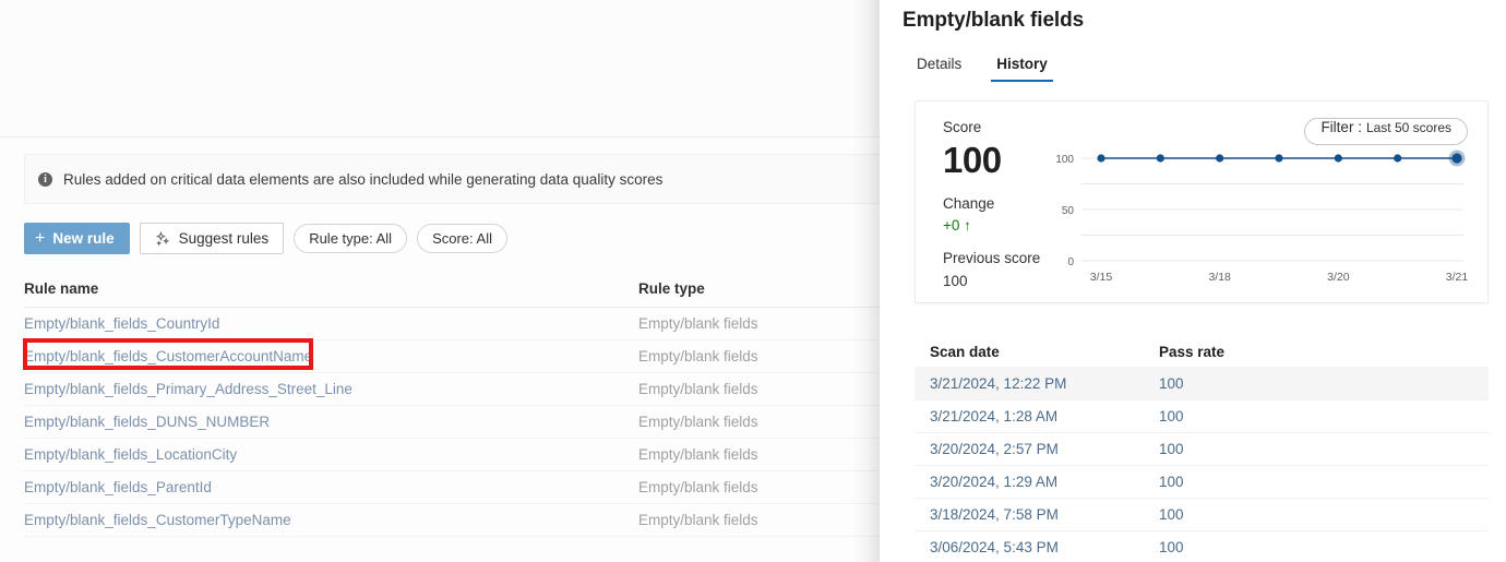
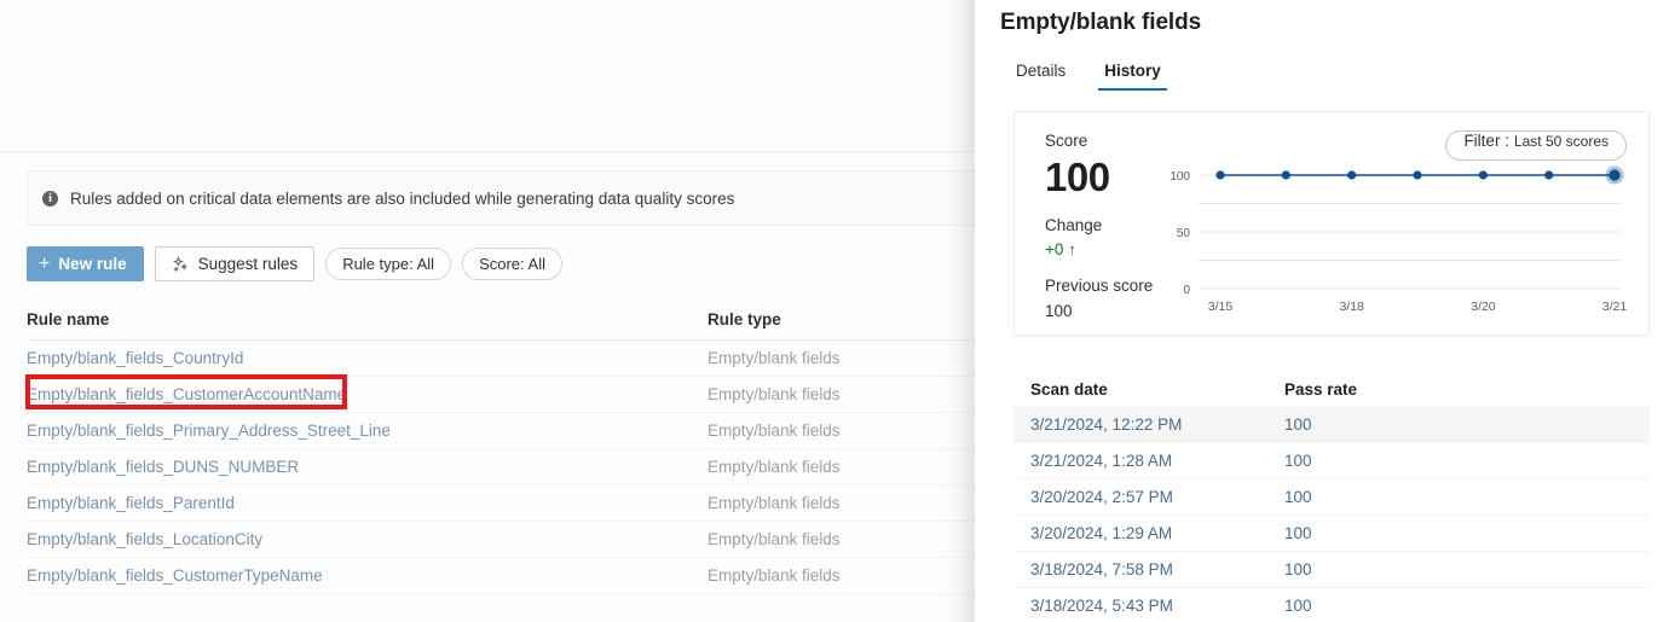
  i
  Rules added on critical data elements are also included while generating data quality scores
  +
  New rule
  Suggest rules
  Rule type: All
  Score: All
  Rule name
  Rule type
  Empty/blank_fields_CountryId
  Empty/blank fields
  Empty/blank_fields_CustomerAccountName
  Empty/blank fields
  Empty/blank_fields_Primary_Address_Street_Line
  Empty/blank fields
  Empty/blank_fields_DUNS_NUMBER
  Empty/blank fields
- Empty/blank_fields_LocationCity
+ Empty/blank_fields_ParentId
  Empty/blank fields
- Empty/blank_fields_ParentId
+ Empty/blank_fields_LocationCity
  Empty/blank fields
  Empty/blank_fields_CustomerTypeName
  Empty/blank fields
  Empty/blank fields
  Details
  History
  Score
  100
  Change
  +0 ↑
  Previous score
  100
  Filter :
  Last 50 scores
  0
  50
  100
  3/15
  3/18
  3/20
  3/21
  Scan date
  Pass rate
  3/21/2024, 12:22 PM
  100
  3/21/2024, 1:28 AM
  100
  3/20/2024, 2:57 PM
  100
  3/20/2024, 1:29 AM
  100
  3/18/2024, 7:58 PM
  100
- 3/06/2024, 5:43 PM
+ 3/18/2024, 5:43 PM
  100
